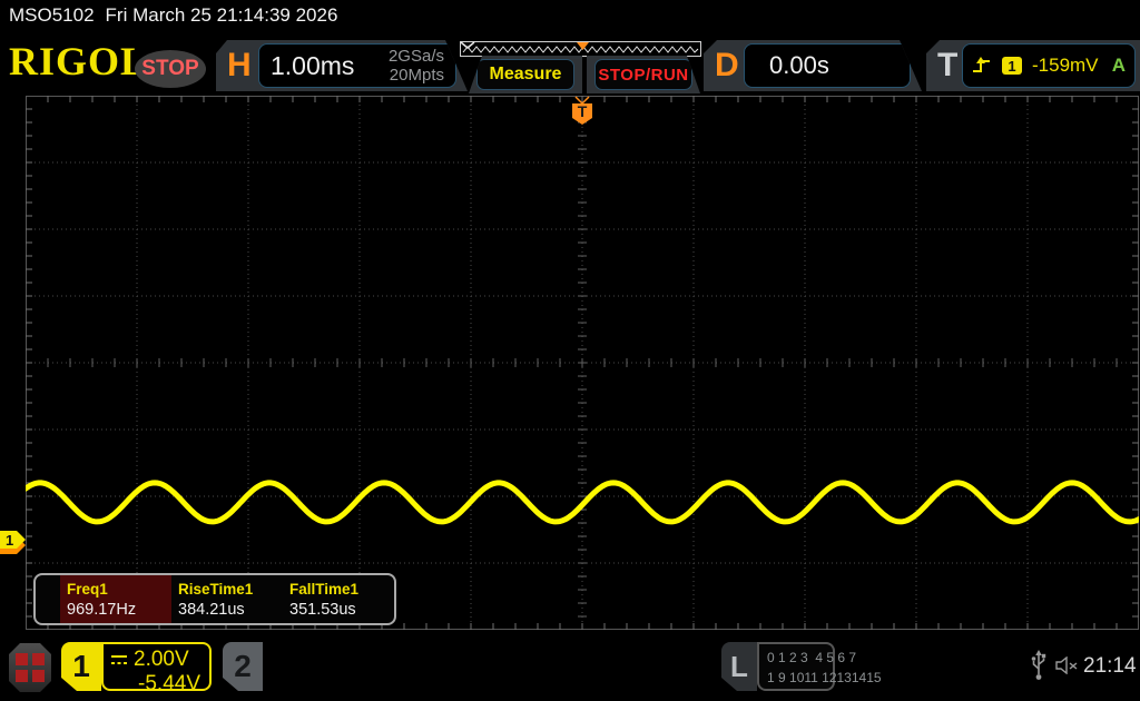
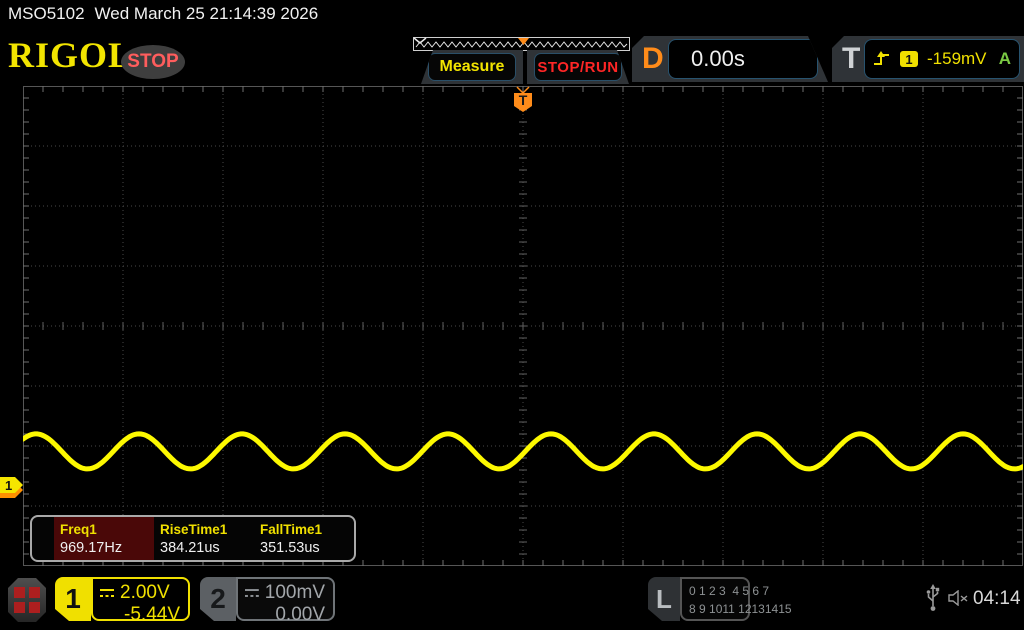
- MSO5102 Fri March 25 21:14:39 2026
+ MSO5102 Wed March 25 21:14:39 2026
  RIGOL
  STOP
- H
- 1.00ms
- 2GSa/s
- 20Mpts
  Measure
  STOP/RUN
  D
  0.00s
  T
  1
  -159mV
  A
  T
  1
  Freq1
  969.17Hz
  RiseTime1
  384.21us
  FallTime1
  351.53us
  1
  2.00V
  -5.44V
  2
+ 100mV
+ 0.00V
  L
  0 1 2 3 4 5 6 7
- 1 9 1011 12131415
+ 8 9 1011 12131415
- 21:14
+ 04:14
